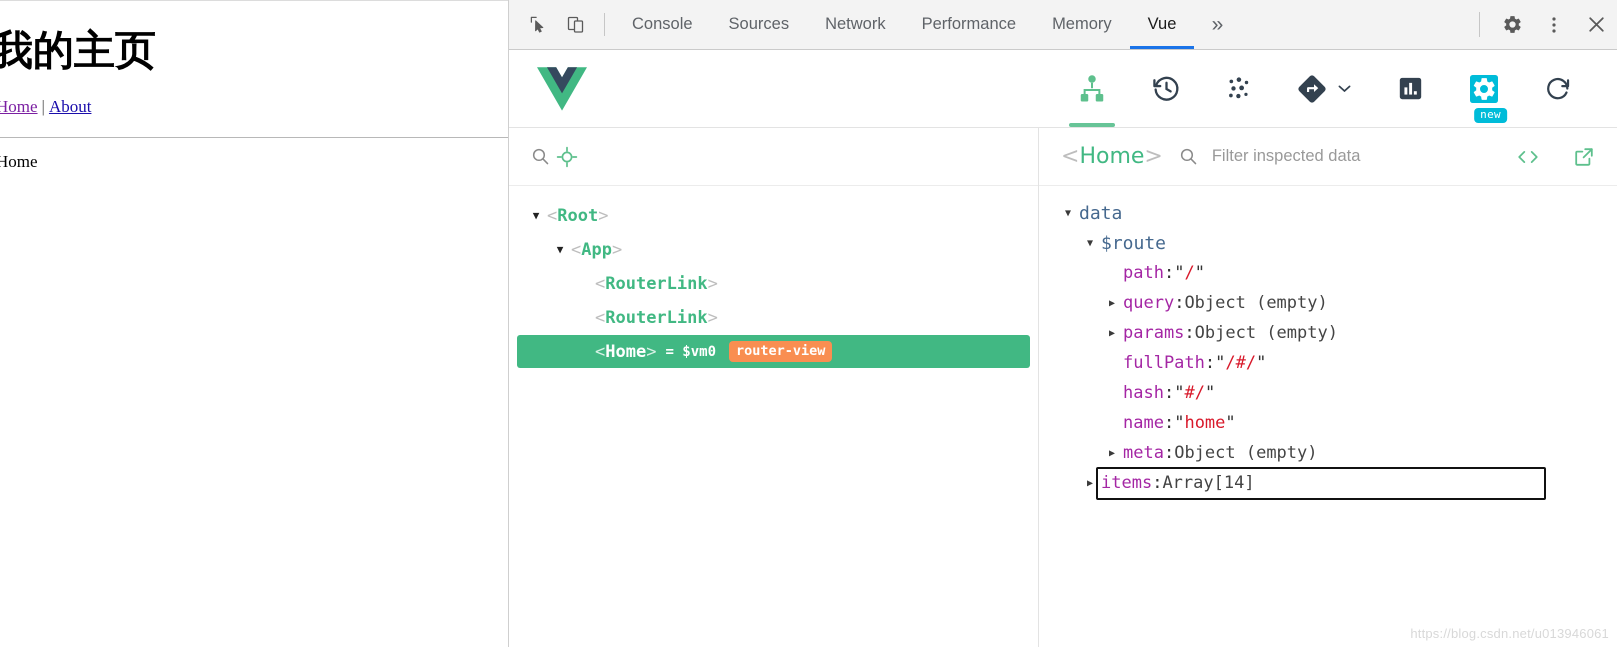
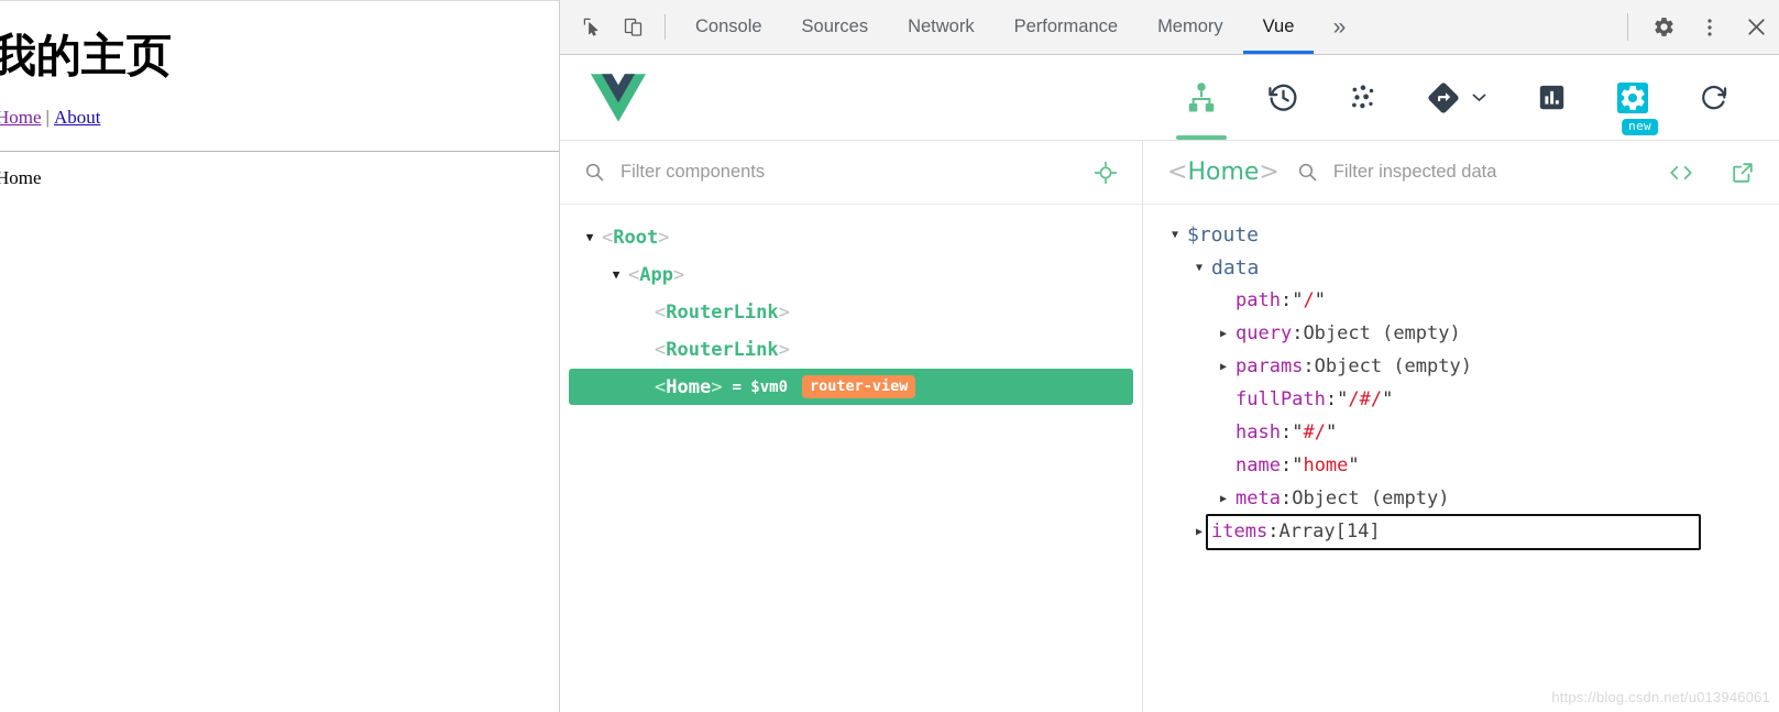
  我的主页
  Home | About
  Home
  Console
  Sources
  Network
  Performance
  Memory
  Vue
  »
  new
+ Filter components
  ▼
  <Root>
  ▼
  <App>
  <RouterLink>
  <RouterLink>
  <Home>
  = $vm0
  router-view
  <Home>
  Filter inspected data
  ▼
- data
+ $route
  ▼
- $route
+ data
  path
  :
  "/"
  ▶
  query
  :
  Object (empty)
  ▶
  params
  :
  Object (empty)
  fullPath
  :
  "/#/"
  hash
  :
  "#/"
  name
  :
  "home"
  ▶
  meta
  :
  Object (empty)
  ▶
  items
  :
  Array[14]
  https://blog.csdn.net/u013946061
